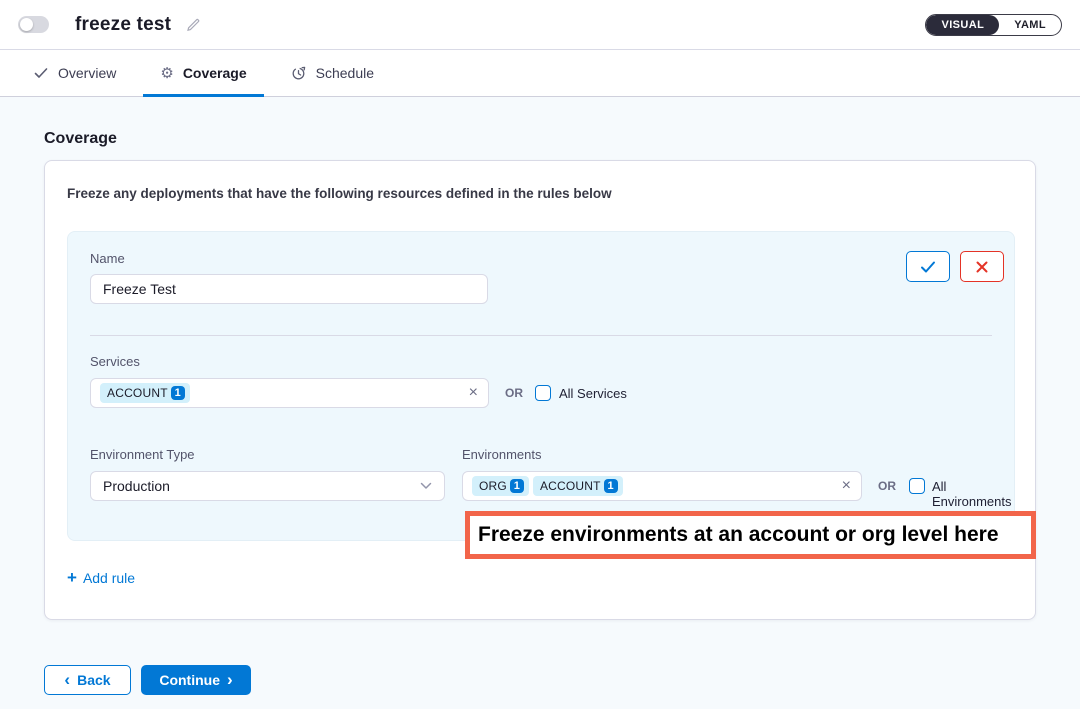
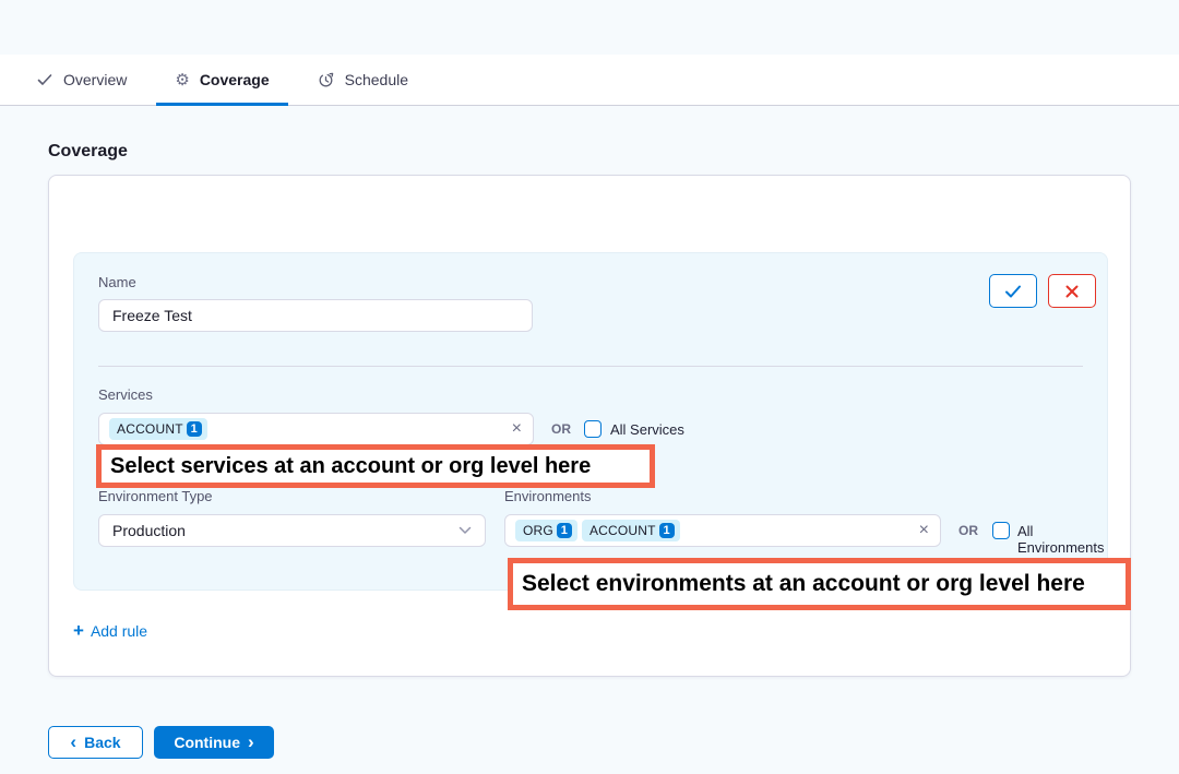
- freeze test
- VISUAL
- YAML
  Overview
  ⚙
  Coverage
  Schedule
  Coverage
- Freeze any deployments that have the following resources defined in the rules below
  Name
  Freeze Test
  Services
  ACCOUNT
  1
  ×
  OR
  All Services
  Environment Type
  Production
  Environments
  ORG
  1
  ACCOUNT
  1
  ×
  OR
  All Environments
  +
  Add rule
+ Select services at an account or org level here
- Freeze environments at an account or org level here
+ Select environments at an account or org level here
  ‹
  Back
  Continue
  ›
